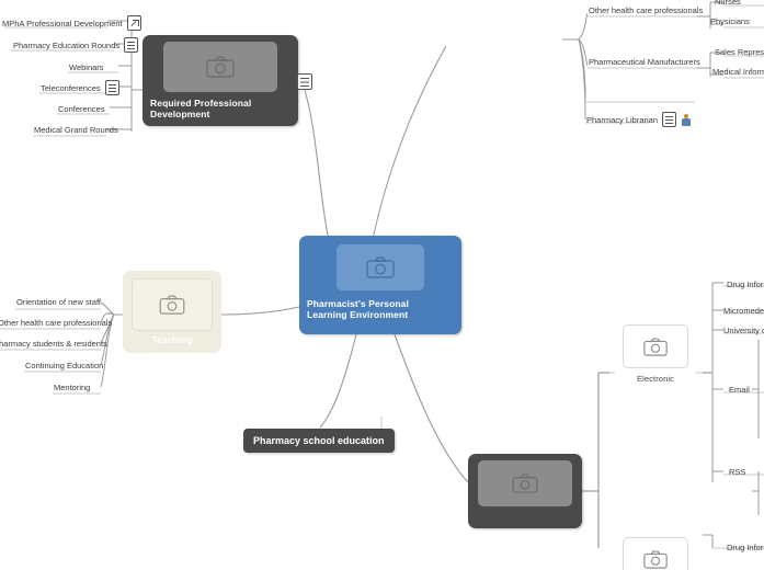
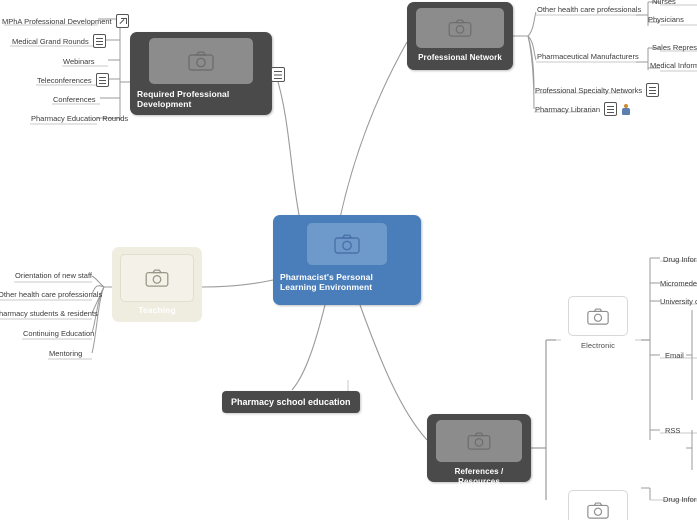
  Required Professional
  Development
  MPhA Professional Development
- Pharmacy Education Rounds
+ Medical Grand Rounds
  Webinars
  Teleconferences
  Conferences
- Medical Grand Rounds
+ Pharmacy Education Rounds
+ Professional Network
  Other health care professionals
  Nurses
  Physicians
  Pharmaceutical Manufacturers
  Medical Inform
+ Professional Specialty Networks
  Pharmacy Librarian
  Pharmacist's Personal
  Learning Environment
  Teaching
  Orientation of new staff
  Other health care professionals
  harmacy students & residents
  Continuing Education
  Mentoring
  Pharmacy school education
+ References / Resources
  Electronic
  Micromede
  University
  Email
  RSS
